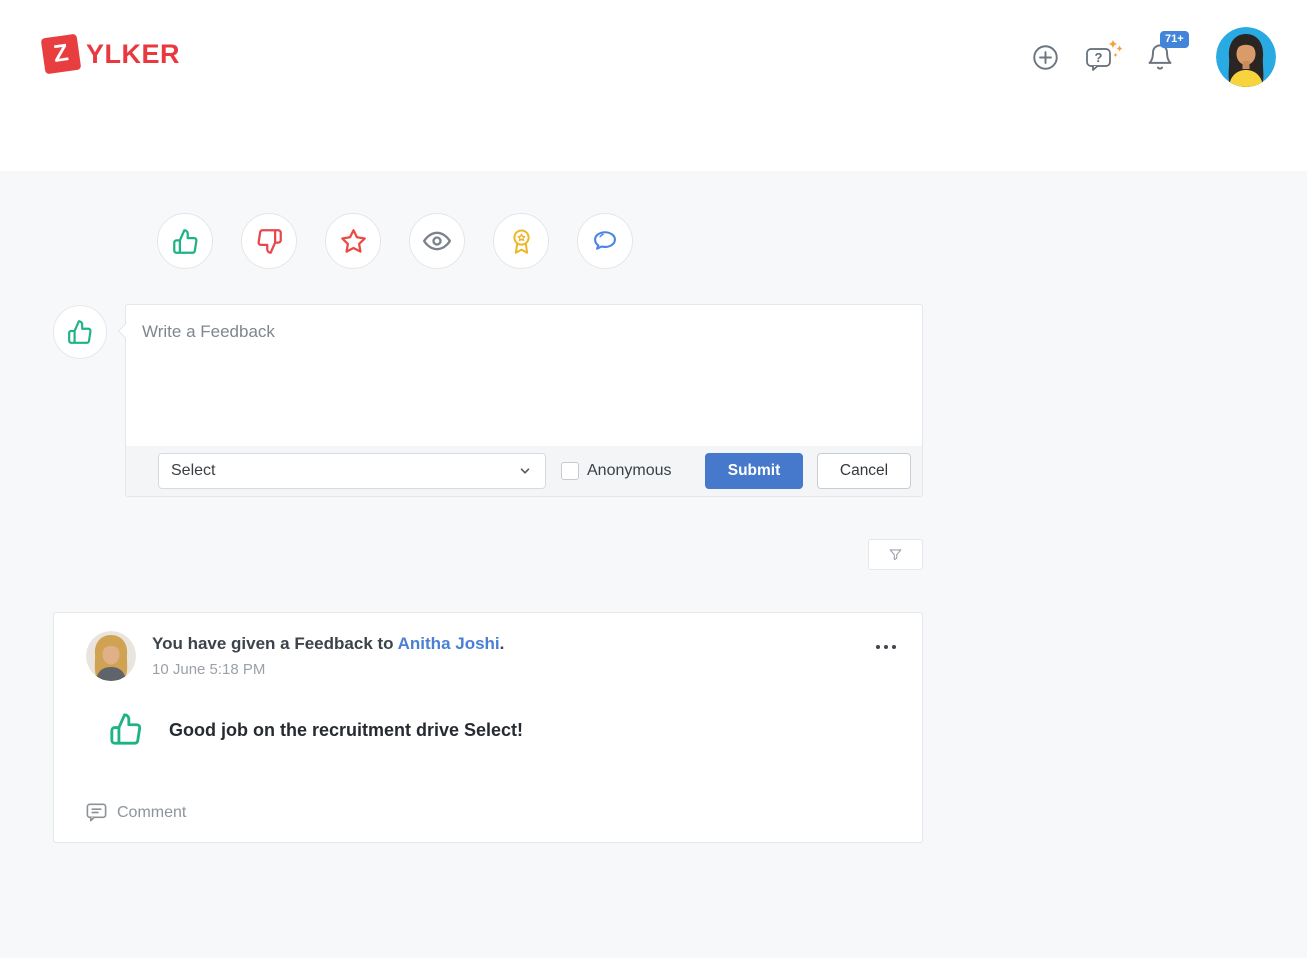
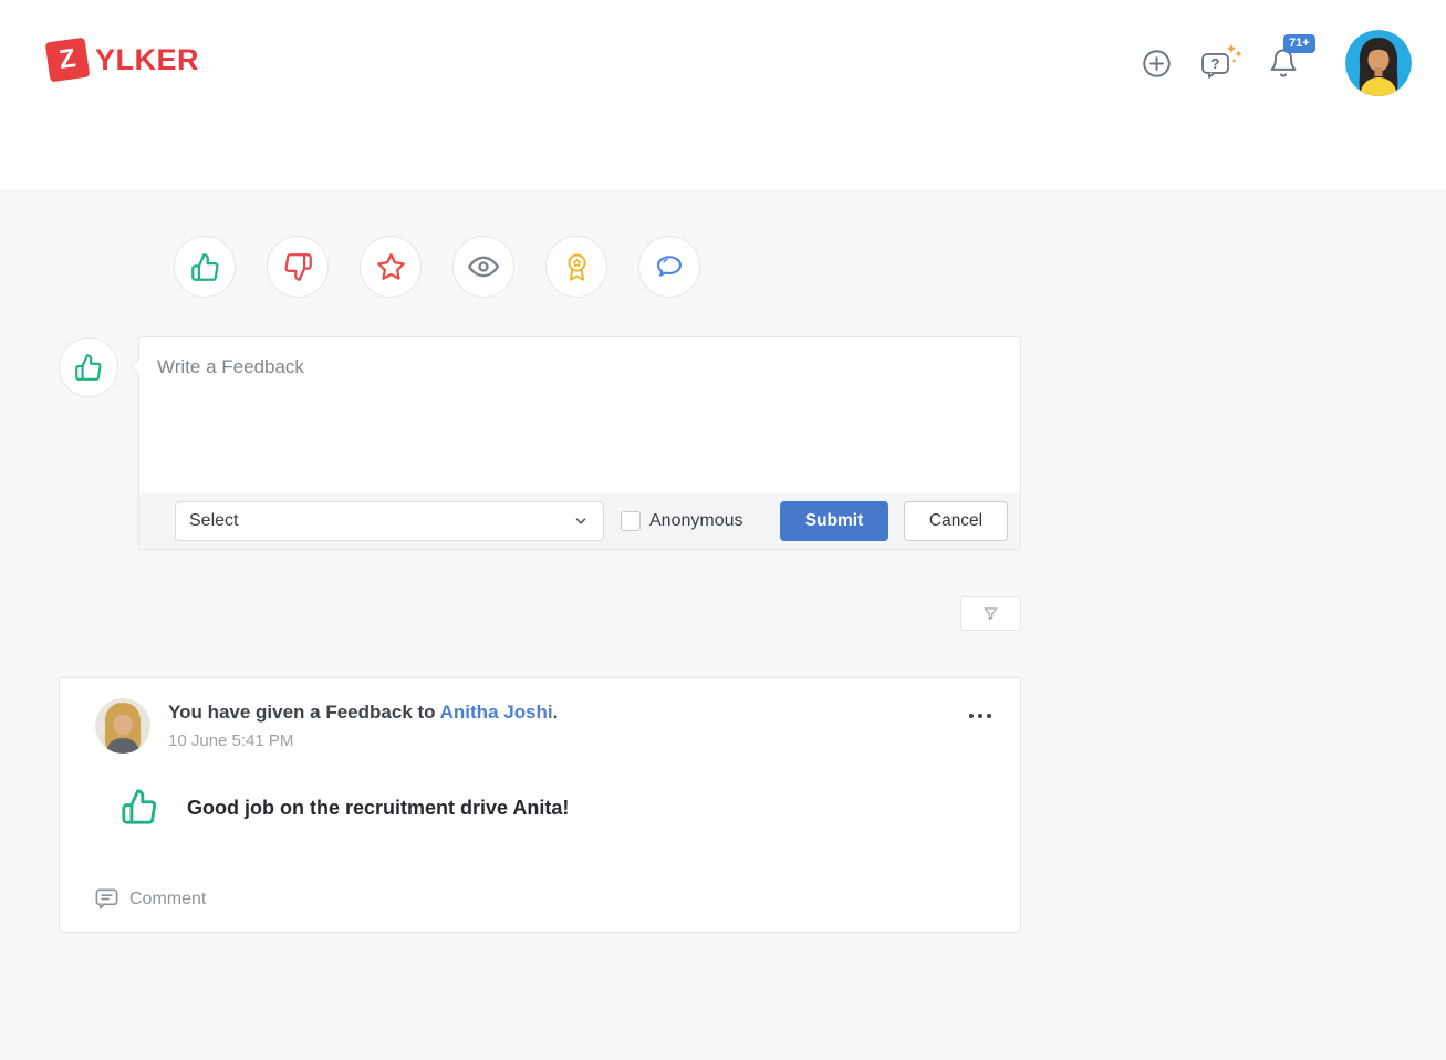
  YLKER
  ?
  71+
  Write a Feedback
  Select
  Anonymous
  Submit
  Cancel
  You have given a Feedback to Anitha Joshi.
- 10 June 5:18 PM
+ 10 June 5:41 PM
- Good job on the recruitment drive Select!
+ Good job on the recruitment drive Anita!
  Comment
